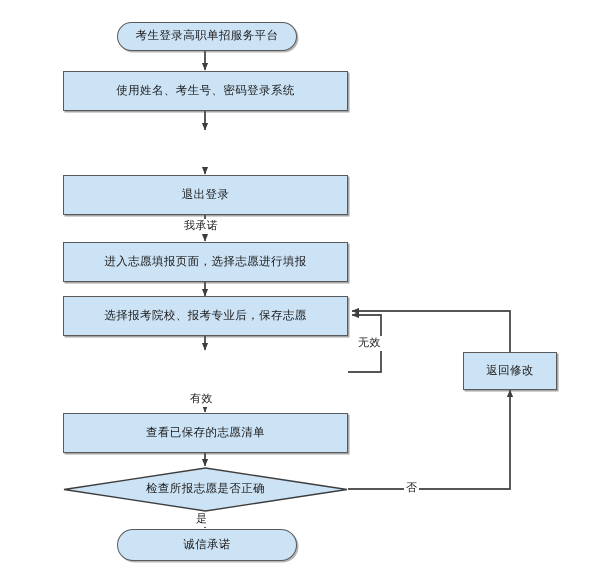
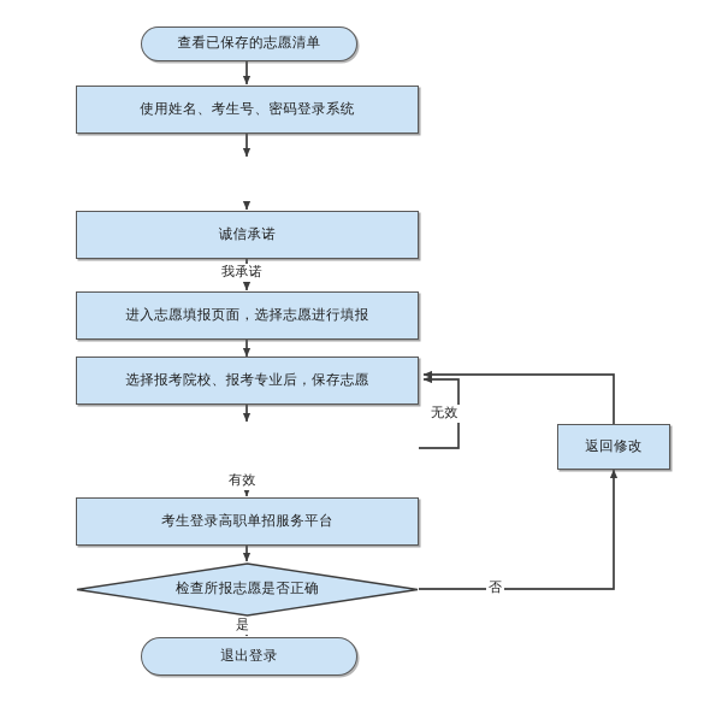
- 考生登录高职单招服务平台
+ 查看已保存的志愿清单
  使用姓名、考生号、密码登录系统
- 退出登录
+ 诚信承诺
  进入志愿填报页面，选择志愿进行填报
  选择报考院校、报考专业后，保存志愿
- 查看已保存的志愿清单
+ 考生登录高职单招服务平台
  检查所报志愿是否正确
- 诚信承诺
+ 退出登录
  返回修改
  我承诺
  无效
  有效
  否
  是
